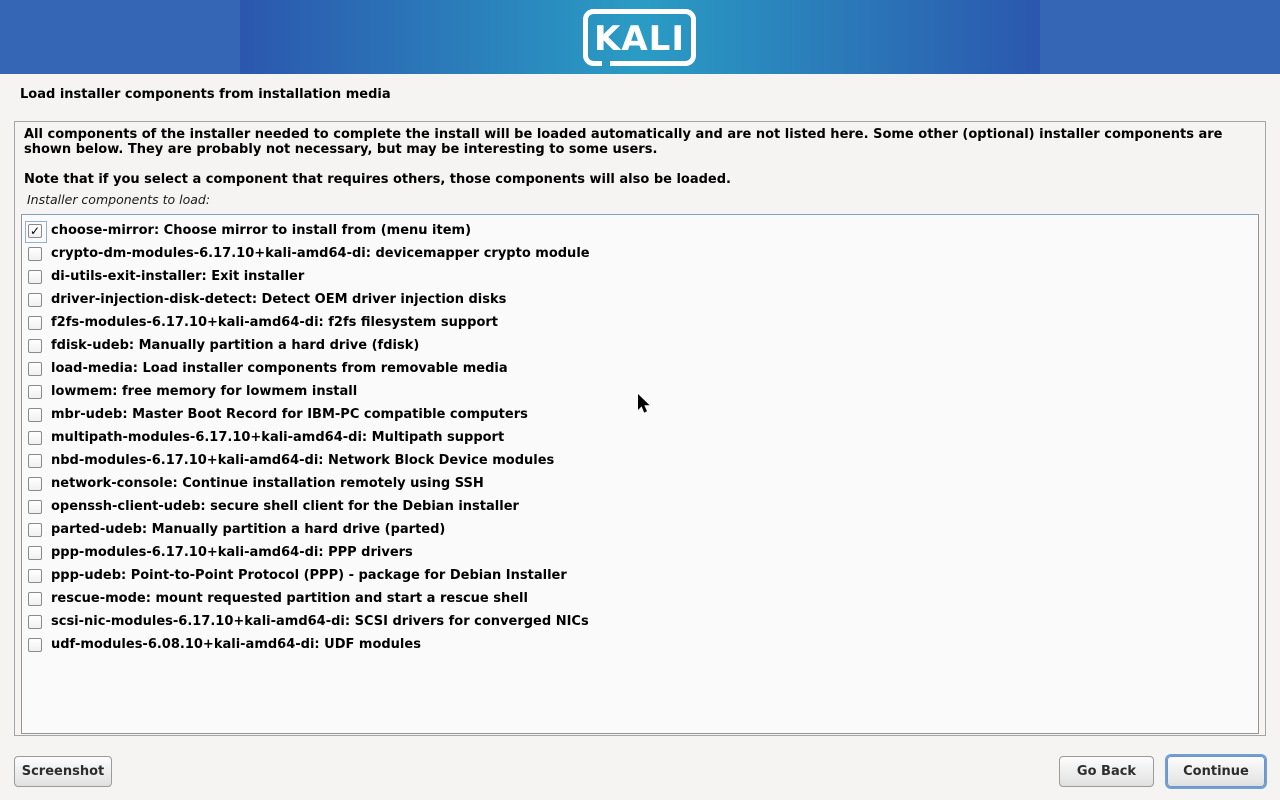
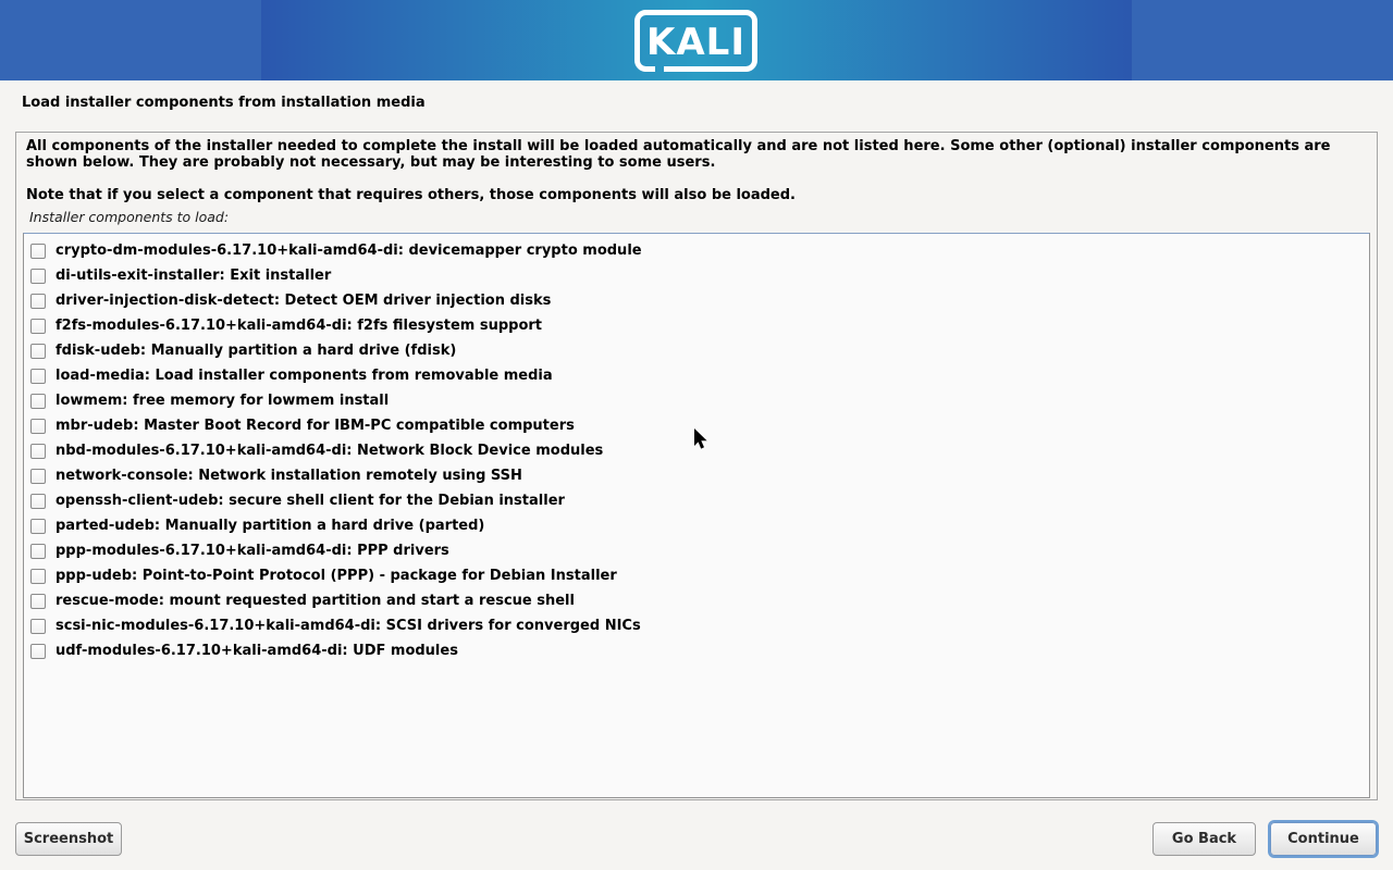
  KALI
  Load installer components from installation media
  All components of the installer needed to complete the install will be loaded automatically and are not listed here. Some other (optional) installer components are shown below. They are probably not necessary, but may be interesting to some users.
  Note that if you select a component that requires others, those components will also be loaded.
  Installer components to load:
- ✓
- choose-mirror: Choose mirror to install from (menu item)
  crypto-dm-modules-6.17.10+kali-amd64-di: devicemapper crypto module
  di-utils-exit-installer: Exit installer
  driver-injection-disk-detect: Detect OEM driver injection disks
  f2fs-modules-6.17.10+kali-amd64-di: f2fs filesystem support
  fdisk-udeb: Manually partition a hard drive (fdisk)
  load-media: Load installer components from removable media
  lowmem: free memory for lowmem install
  mbr-udeb: Master Boot Record for IBM-PC compatible computers
- multipath-modules-6.17.10+kali-amd64-di: Multipath support
  nbd-modules-6.17.10+kali-amd64-di: Network Block Device modules
- network-console: Continue installation remotely using SSH
+ network-console: Network installation remotely using SSH
  openssh-client-udeb: secure shell client for the Debian installer
  parted-udeb: Manually partition a hard drive (parted)
  ppp-modules-6.17.10+kali-amd64-di: PPP drivers
  ppp-udeb: Point-to-Point Protocol (PPP) - package for Debian Installer
  rescue-mode: mount requested partition and start a rescue shell
  scsi-nic-modules-6.17.10+kali-amd64-di: SCSI drivers for converged NICs
- udf-modules-6.08.10+kali-amd64-di: UDF modules
+ udf-modules-6.17.10+kali-amd64-di: UDF modules
  Screenshot
  Go Back
  Continue
